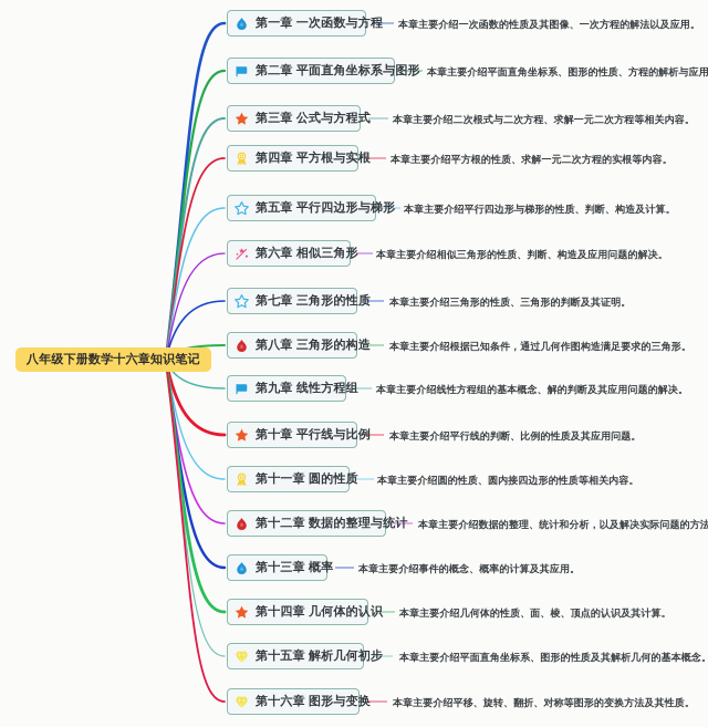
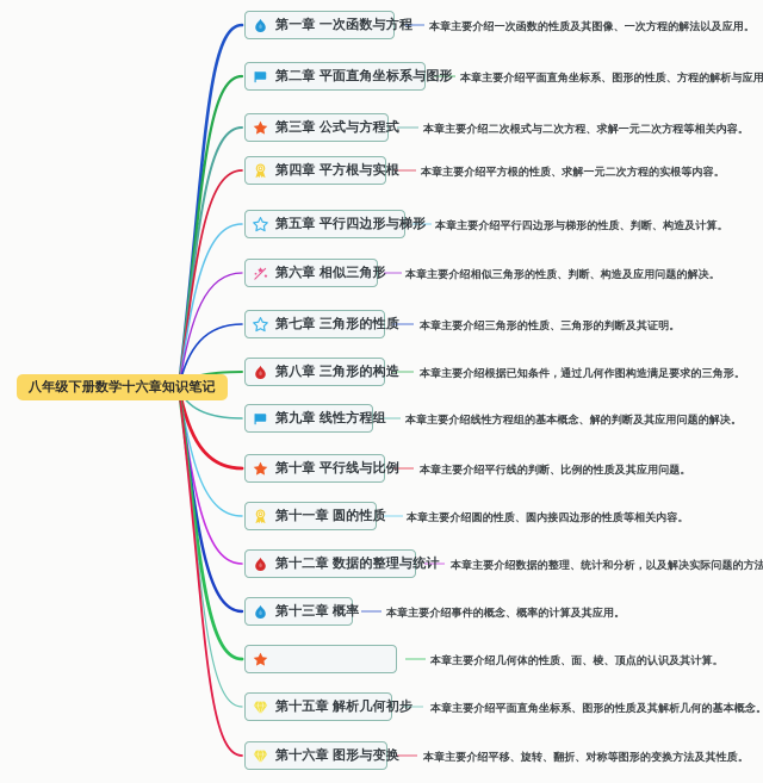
  八年级下册数学十六章知识笔记
  第一章 一次函数与方程
  第二章 平面直角坐标系与图形
  第三章 公式与方程式
  第四章 平方根与实根
  第五章 平行四边形与梯形
  第六章 相似三角形
  第七章 三角形的性质
  第八章 三角形的构造
  第九章 线性方程组
  第十章 平行线与比例
  第十一章 圆的性质
  第十二章 数据的整理与统计
  第十三章 概率
- 第十四章 几何体的认识
  第十五章 解析几何初步
  第十六章 图形与变换
  本章主要介绍一次函数的性质及其图像、一次方程的解法以及应用。
  本章主要介绍平面直角坐标系、图形的性质、方程的解析与应用
  本章主要介绍二次根式与二次方程、求解一元二次方程等相关内容。
  本章主要介绍平方根的性质、求解一元二次方程的实根等内容。
  本章主要介绍平行四边形与梯形的性质、判断、构造及计算。
  本章主要介绍相似三角形的性质、判断、构造及应用问题的解决。
  本章主要介绍三角形的性质、三角形的判断及其证明。
  本章主要介绍根据已知条件，通过几何作图构造满足要求的三角形。
  本章主要介绍线性方程组的基本概念、解的判断及其应用问题的解决。
  本章主要介绍平行线的判断、比例的性质及其应用问题。
  本章主要介绍圆的性质、圆内接四边形的性质等相关内容。
  本章主要介绍数据的整理、统计和分析，以及解决实际问题的方法
  本章主要介绍事件的概念、概率的计算及其应用。
  本章主要介绍几何体的性质、面、棱、顶点的认识及其计算。
  本章主要介绍平面直角坐标系、图形的性质及其解析几何的基本概念。
  本章主要介绍平移、旋转、翻折、对称等图形的变换方法及其性质。
